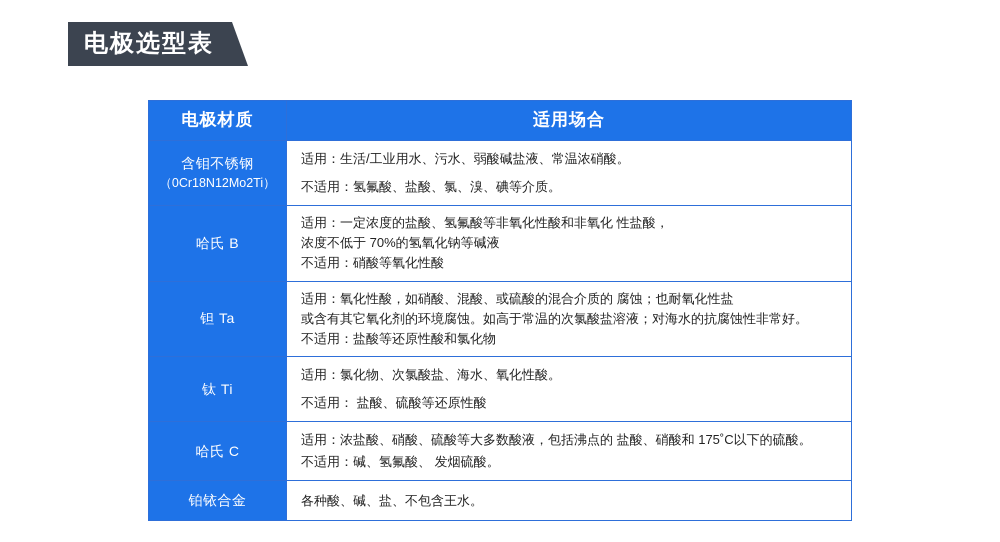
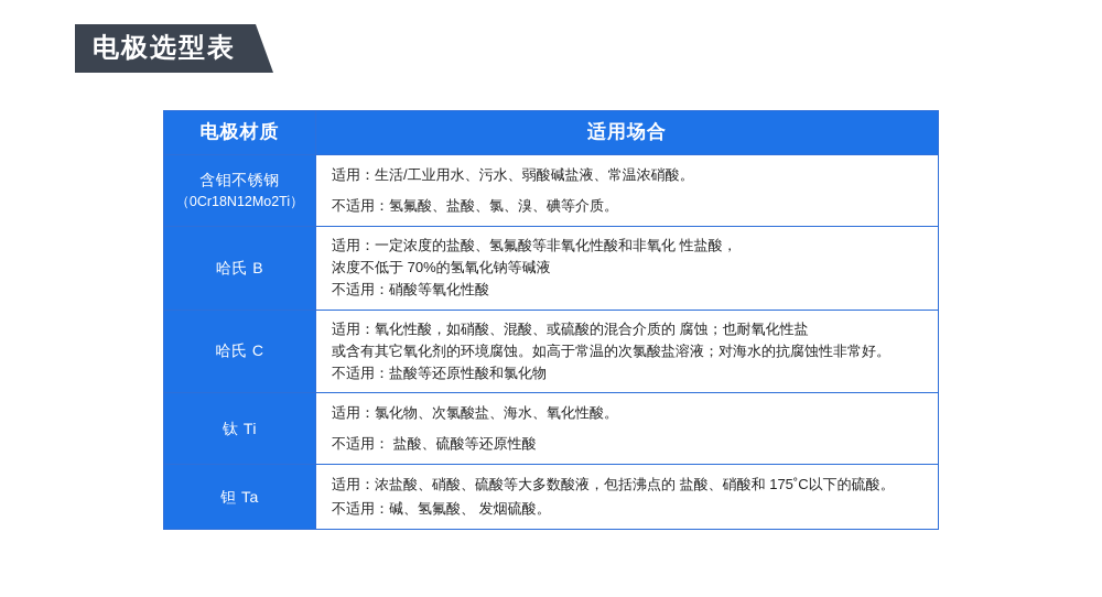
  电极选型表
  电极材质	适用场合
  含钼不锈钢 （0Cr18N12Mo2Ti）	适用：生活/工业用水、污水、弱酸碱盐液、常温浓硝酸。 不适用：氢氟酸、盐酸、氯、溴、碘等介质。
  哈氏 B	适用：一定浓度的盐酸、氢氟酸等非氧化性酸和非氧化 性盐酸， 浓度不低于 70%的氢氧化钠等碱液 不适用：硝酸等氧化性酸
- 钽 Ta	适用：氧化性酸，如硝酸、混酸、或硫酸的混合介质的 腐蚀；也耐氧化性盐 或含有其它氧化剂的环境腐蚀。如高于常温的次氯酸盐溶液；对海水的抗腐蚀性非常好。 不适用：盐酸等还原性酸和氯化物
+ 哈氏 C	适用：氧化性酸，如硝酸、混酸、或硫酸的混合介质的 腐蚀；也耐氧化性盐 或含有其它氧化剂的环境腐蚀。如高于常温的次氯酸盐溶液；对海水的抗腐蚀性非常好。 不适用：盐酸等还原性酸和氯化物
  钛 Ti	适用：氯化物、次氯酸盐、海水、氧化性酸。 不适用： 盐酸、硫酸等还原性酸
- 哈氏 C	适用：浓盐酸、硝酸、硫酸等大多数酸液，包括沸点的 盐酸、硝酸和 175˚C以下的硫酸。 不适用：碱、氢氟酸、 发烟硫酸。
+ 钽 Ta	适用：浓盐酸、硝酸、硫酸等大多数酸液，包括沸点的 盐酸、硝酸和 175˚C以下的硫酸。 不适用：碱、氢氟酸、 发烟硫酸。
- 铂铱合金	各种酸、碱、盐、不包含王水。
